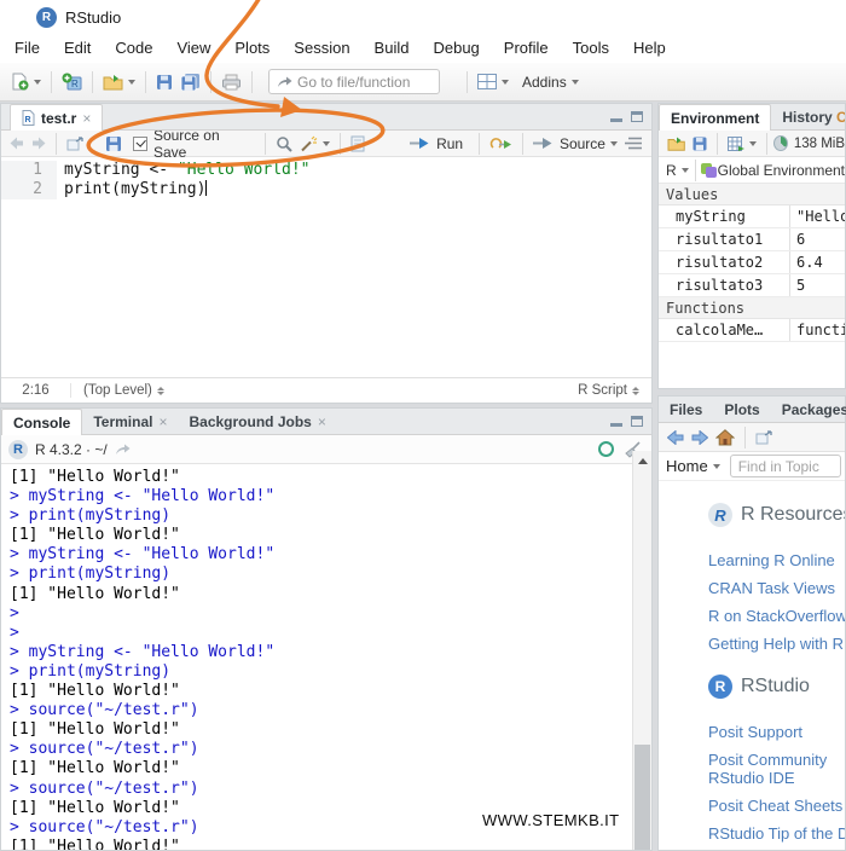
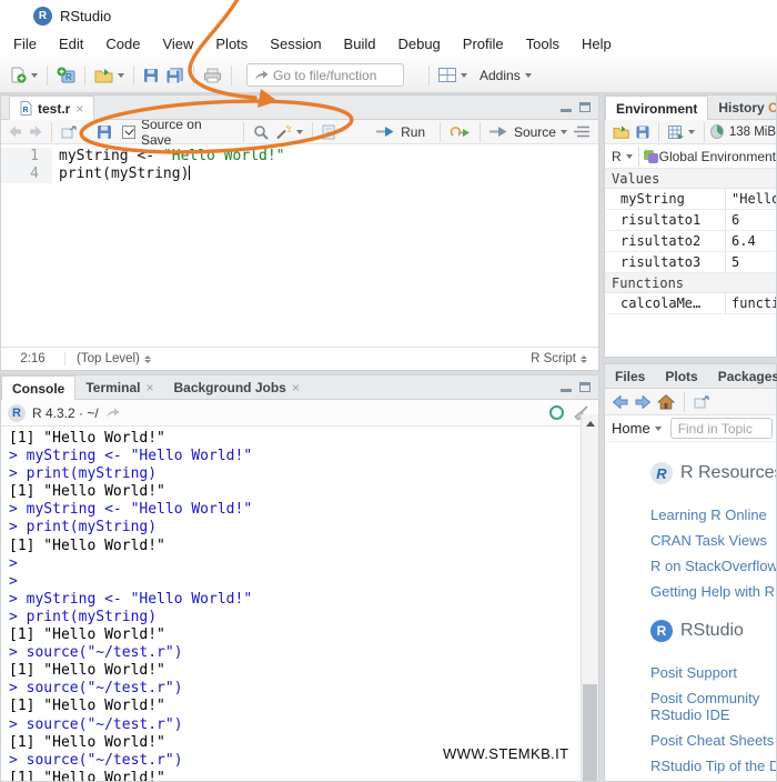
  R
  RStudio
  File
  Edit
  Code
  View
  Plots
  Session
  Build
  Debug
  Profile
  Tools
  Help
  R
  Go to file/function
  Addins
  test.r
  ×
  Source on Save
  Run
  Source
  1
  myString <- "Hello World!"
- 2
+ 4
  print(myString)
  2:16
  (Top Level)
  R Script
  Console
  Terminal
  ×
  Background Jobs
  ×
  R
  R 4.3.2 · ~/
  [1] "Hello World!"
  > myString <- "Hello World!"
  > print(myString)
  [1] "Hello World!"
  > myString <- "Hello World!"
  > print(myString)
  [1] "Hello World!"
  >
  >
  > myString <- "Hello World!"
  > print(myString)
  [1] "Hello World!"
  > source("~/test.r")
  [1] "Hello World!"
  > source("~/test.r")
  [1] "Hello World!"
  > source("~/test.r")
  [1] "Hello World!"
  > source("~/test.r")
  [1] "Hello World!"
  Environment
  History
  C
  138 MiB
  R
  Global Environment
  Values
  myString
  risultato1
  6
  risultato2
  6.4
  risultato3
  5
  Functions
  calcolaMe…
  functi
  Files
  Plots
  Packages
  Home
  Find in Topic
  R
  R Resource
  Learning R Online
  CRAN Task Views
  R on StackOverflow
  Getting Help with R
  R
  RStudio
  Posit Support
  Posit Community
  RStudio IDE
  Posit Cheat Sheets
  RStudio Tip of the D
  WWW.STEMKB.IT
